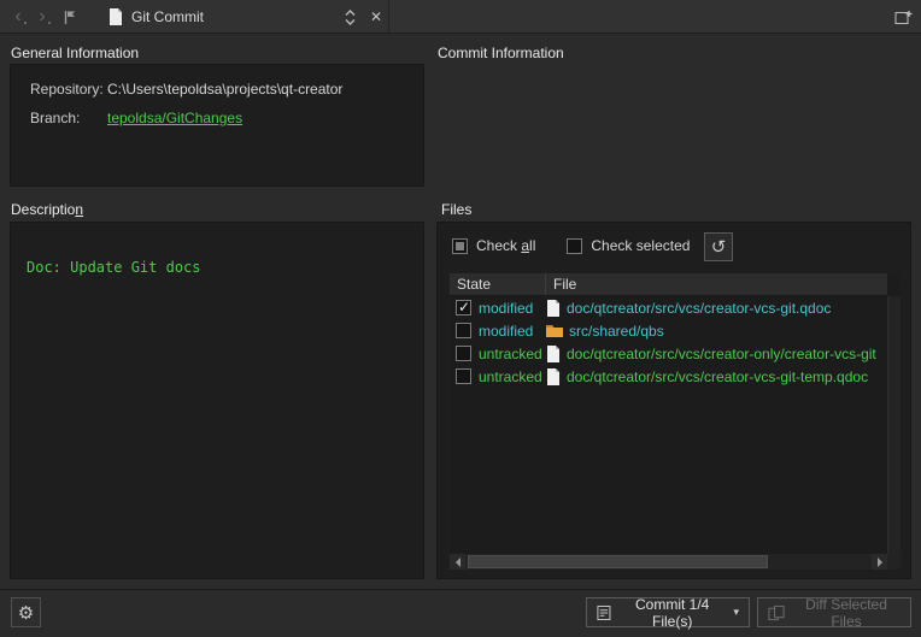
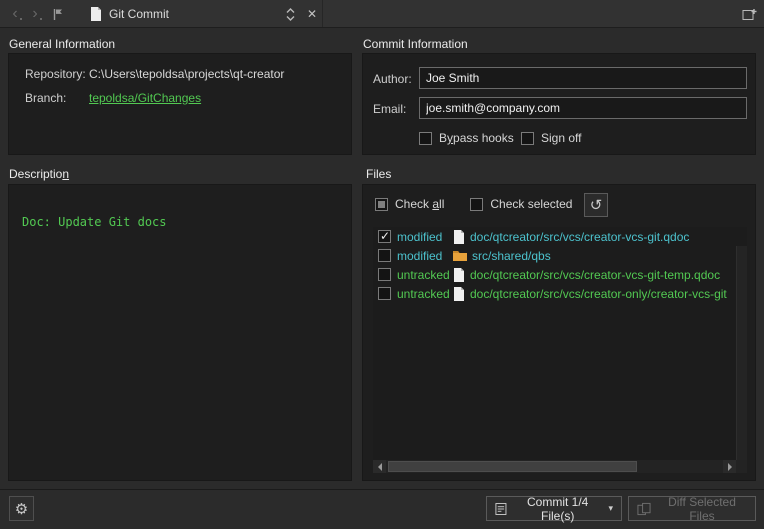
  ‹
  ›
  Git Commit
  ✕
  General Information
  Commit Information
  Description
  Files
  Repository:
  C:\Users\tepoldsa\projects\qt-creator
  Branch:
  tepoldsa/GitChanges
+ Author:
+ Joe Smith
+ Email:
+ joe.smith@company.com
+ Bypass hooks
+ Sign off
  Doc: Update Git docs
  Check all
  Check selected
  ↺
- State
- File
  modified
  doc/qtcreator/src/vcs/creator-vcs-git.qdoc
  modified
  src/shared/qbs
  untracked
- doc/qtcreator/src/vcs/creator-only/creator-vcs-git
+ doc/qtcreator/src/vcs/creator-vcs-git-temp.qdoc
  untracked
- doc/qtcreator/src/vcs/creator-vcs-git-temp.qdoc
+ doc/qtcreator/src/vcs/creator-only/creator-vcs-git
  ⚙
  Commit 1/4 File(s)
  ▾
  Diff Selected Files
